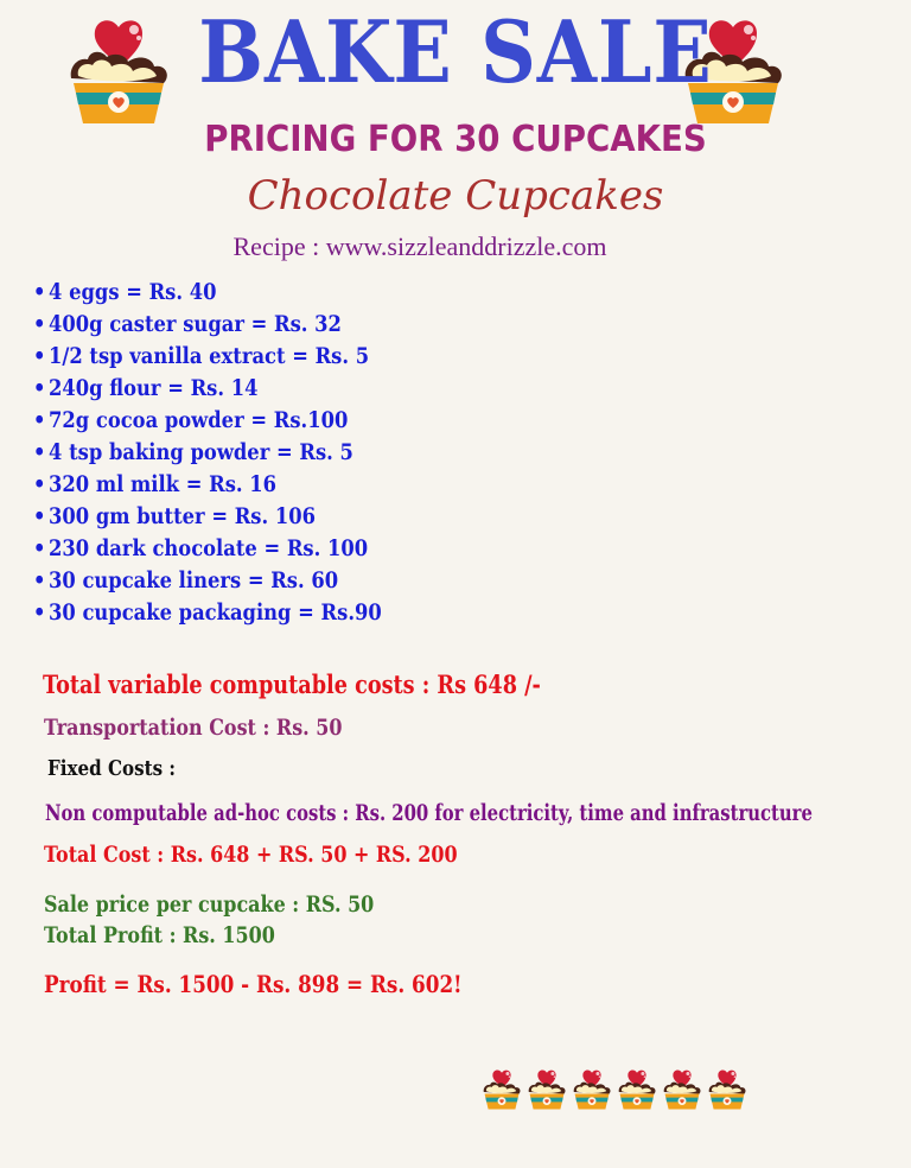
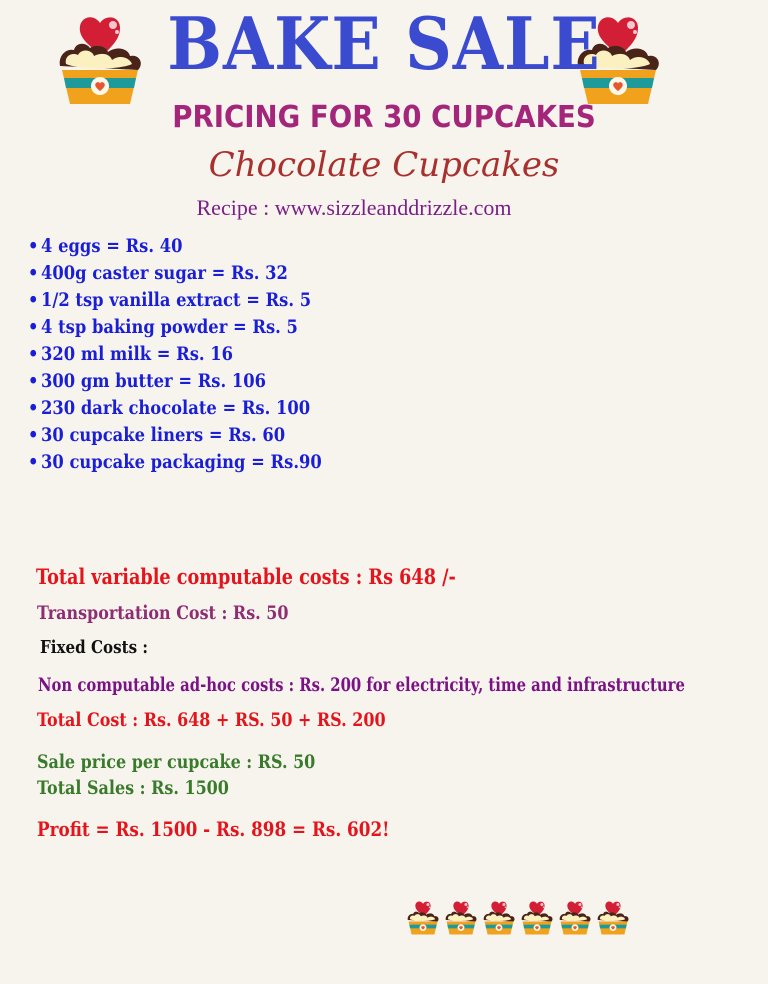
  BAKE SALE
  PRICING FOR 30 CUPCAKES
  Chocolate Cupcakes
  Recipe : www.sizzleanddrizzle.com
  •4 eggs = Rs. 40
  •400g caster sugar = Rs. 32
  •1/2 tsp vanilla extract = Rs. 5
- •240g flour = Rs. 14
- •72g cocoa powder = Rs.100
  •4 tsp baking powder = Rs. 5
  •320 ml milk = Rs. 16
  •300 gm butter = Rs. 106
  •230 dark chocolate = Rs. 100
  •30 cupcake liners = Rs. 60
  •30 cupcake packaging = Rs.90
  Total variable computable costs : Rs 648 /-
  Transportation Cost : Rs. 50
  Fixed Costs :
  Non computable ad-hoc costs : Rs. 200 for electricity, time and infrastructure
  Total Cost : Rs. 648 + RS. 50 + RS. 200
  Sale price per cupcake : RS. 50
- Total Profit : Rs. 1500
+ Total Sales : Rs. 1500
  Profit = Rs. 1500 - Rs. 898 = Rs. 602!
